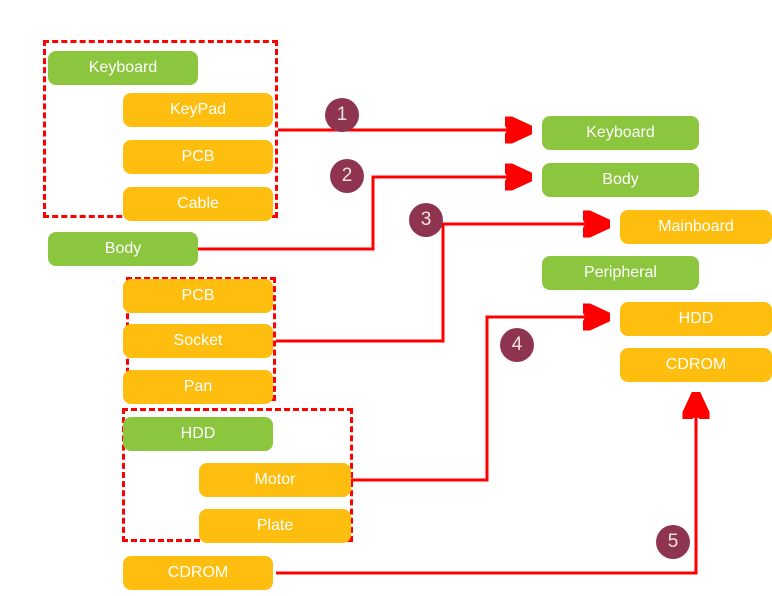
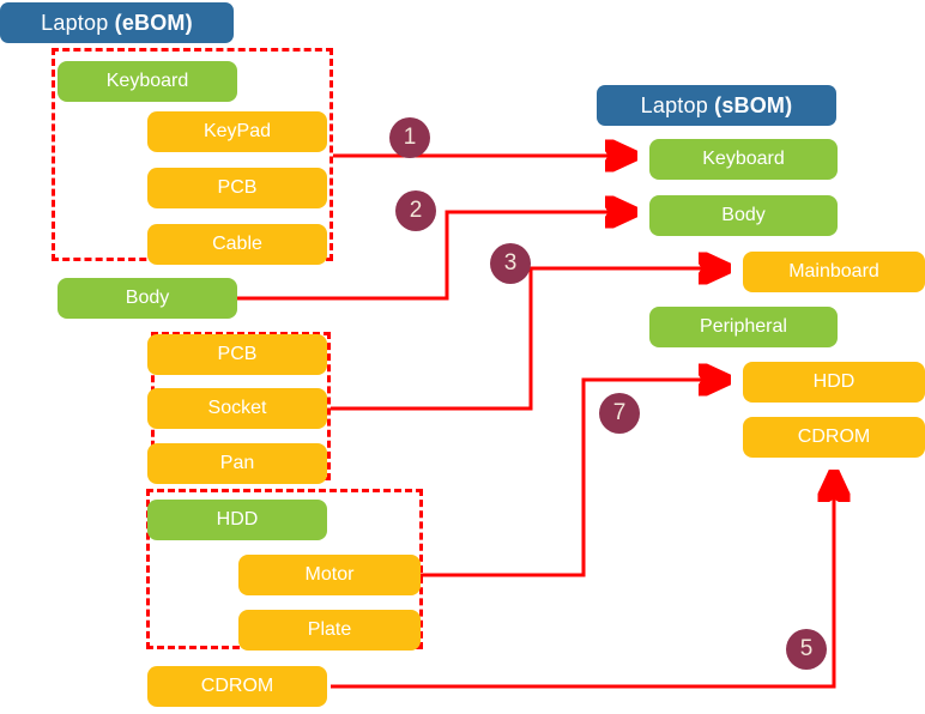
+ Laptop (eBOM)
+ Laptop (sBOM)
  Keyboard
  KeyPad
  PCB
  Cable
  Body
  PCB
  Socket
  Pan
  HDD
  Motor
  Plate
  CDROM
  Keyboard
  Body
  Mainboard
  Peripheral
  HDD
  CDROM
  1
  2
  3
- 4
+ 7
  5
